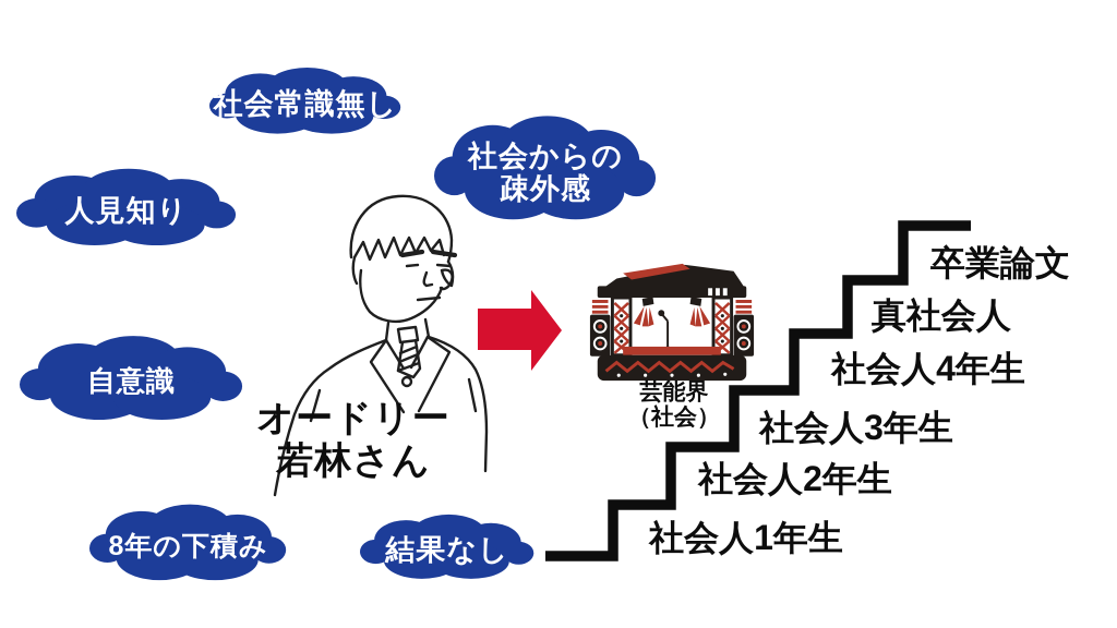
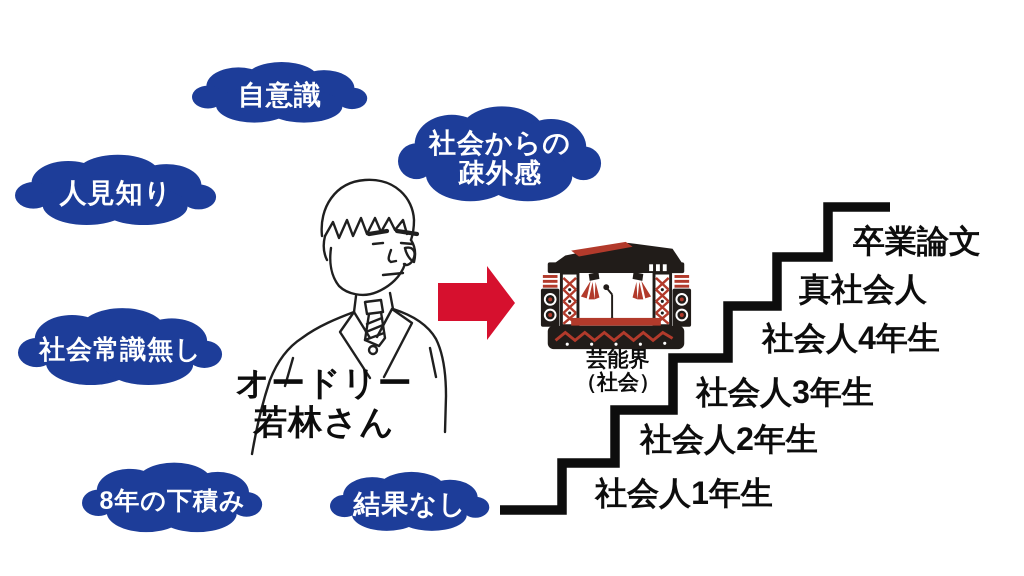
- 社会常識無し
+ 自意識
  社会からの
  疎外感
  人見知り
- 自意識
+ 社会常識無し
  8年の下積み
  結果なし
  オードリー
  若林さん
  芸能界
  （社会）
  社会人1年生
  社会人2年生
  社会人3年生
  社会人4年生
  真社会人
  卒業論文
